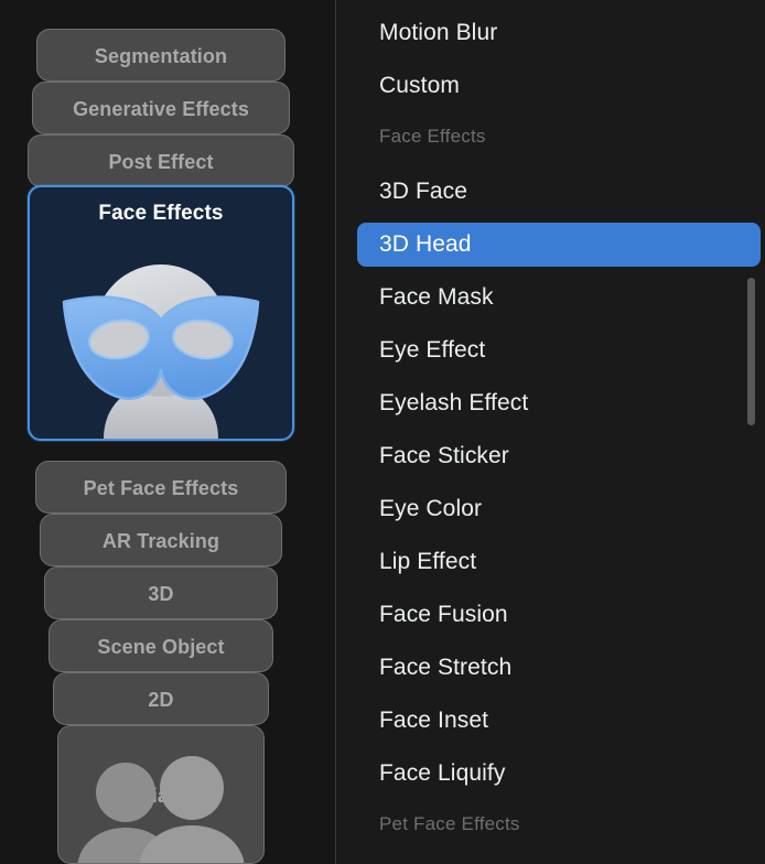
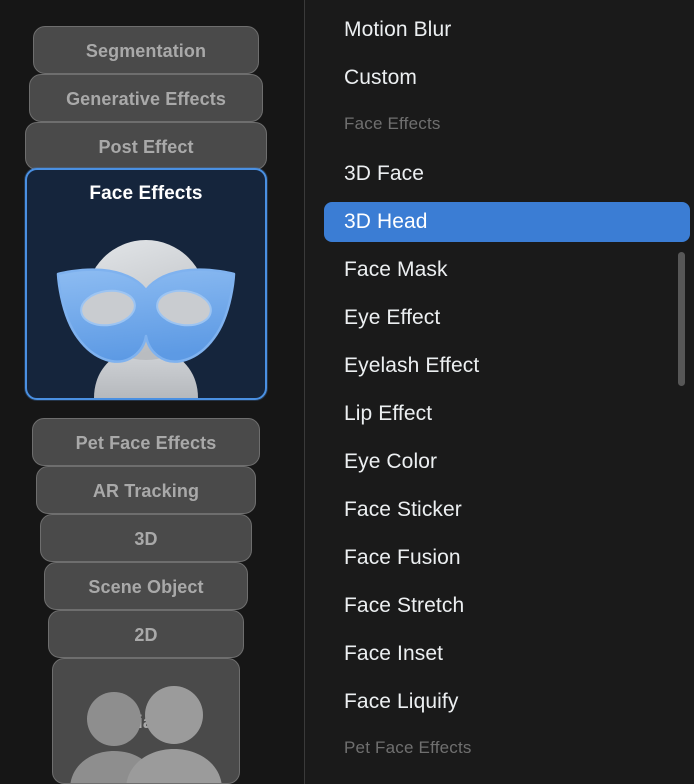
  Segmentation
  Generative Effects
  Post Effect
  Face Effects
  Pet Face Effects
  AR Tracking
  3D
  Scene Object
  2D
  Motion Blur
  Custom
  Face Effects
  3D Face
  3D Head
  Face Mask
  Eye Effect
  Eyelash Effect
- Face Sticker
+ Lip Effect
  Eye Color
- Lip Effect
+ Face Sticker
  Face Fusion
  Face Stretch
  Face Inset
  Face Liquify
  Pet Face Effects
